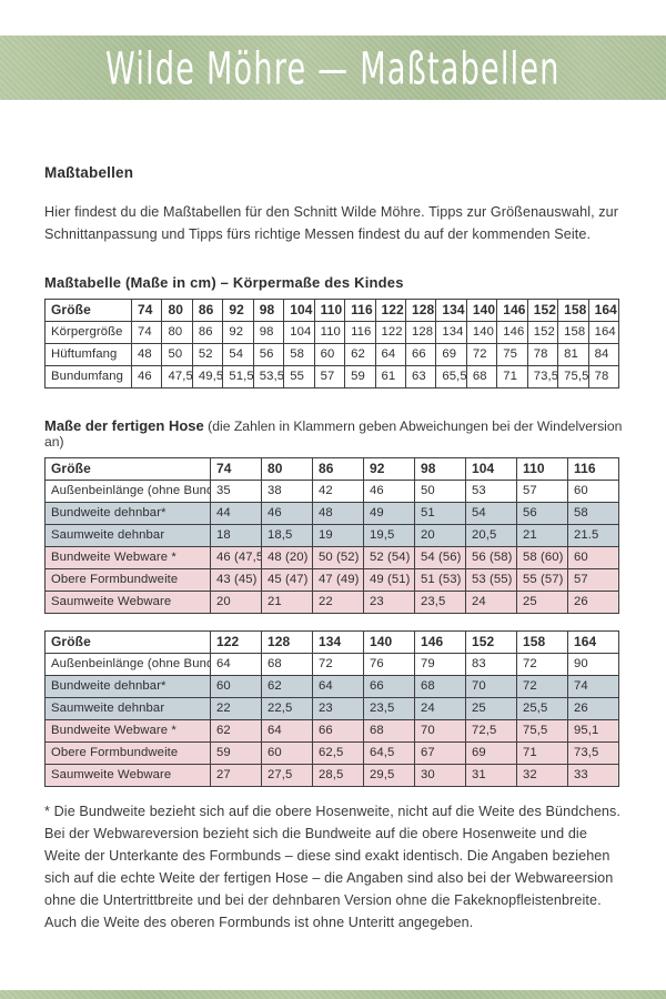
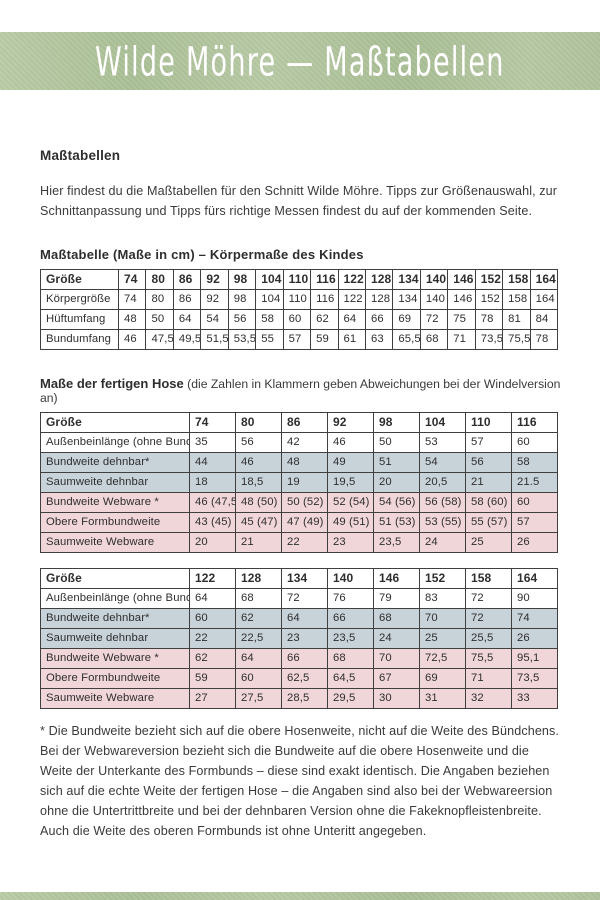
  Wilde Möhre — Maßtabellen
  Maßtabellen
  Hier findest du die Maßtabellen für den Schnitt Wilde Möhre. Tipps zur Größenauswahl, zur Schnittanpassung und Tipps fürs richtige Messen findest du auf der kommenden Seite.
  Maßtabelle (Maße in cm) – Körpermaße des Kindes
  Größe	74	80	86	92	98	104	110	116	122	128	134	140	146	152	158	164
  Körpergröße	74	80	86	92	98	104	110	116	122	128	134	140	146	152	158	164
- Hüftumfang	48	50	52	54	56	58	60	62	64	66	69	72	75	78	81	84
+ Hüftumfang	48	50	64	54	56	58	60	62	64	66	69	72	75	78	81	84
  Bundumfang	46	47,5	49,5	51,5	53,5	55	57	59	61	63	65,5	68	71	73,5	75,5	78
  Maße der fertigen Hose (die Zahlen in Klammern geben Abweichungen bei der Windelversion an)
  Größe	74	80	86	92	98	104	110	116
- Außenbeinlänge (ohne Bund	35	38	42	46	50	53	57	60
+ Außenbeinlänge (ohne Bund	35	56	42	46	50	53	57	60
  Bundweite dehnbar*	44	46	48	49	51	54	56	58
  Saumweite dehnbar	18	18,5	19	19,5	20	20,5	21	21.5
- Bundweite Webware *	46 (47,5	48 (20)	50 (52)	52 (54)	54 (56)	56 (58)	58 (60)	60
+ Bundweite Webware *	46 (47,5	48 (50)	50 (52)	52 (54)	54 (56)	56 (58)	58 (60)	60
  Obere Formbundweite	43 (45)	45 (47)	47 (49)	49 (51)	51 (53)	53 (55)	55 (57)	57
  Saumweite Webware	20	21	22	23	23,5	24	25	26
  Größe	122	128	134	140	146	152	158	164
  Außenbeinlänge (ohne Bund	64	68	72	76	79	83	72	90
  Bundweite dehnbar*	60	62	64	66	68	70	72	74
  Saumweite dehnbar	22	22,5	23	23,5	24	25	25,5	26
  Bundweite Webware *	62	64	66	68	70	72,5	75,5	95,1
  Obere Formbundweite	59	60	62,5	64,5	67	69	71	73,5
  Saumweite Webware	27	27,5	28,5	29,5	30	31	32	33
  * Die Bundweite bezieht sich auf die obere Hosenweite, nicht auf die Weite des Bündchens. Bei der Webwareversion bezieht sich die Bundweite auf die obere Hosenweite und die Weite der Unterkante des Formbunds – diese sind exakt identisch. Die Angaben beziehen sich auf die echte Weite der fertigen Hose – die Angaben sind also bei der Webwareersion ohne die Untertrittbreite und bei der dehnbaren Version ohne die Fakeknopfleistenbreite. Auch die Weite des oberen Formbunds ist ohne Unteritt angegeben.
